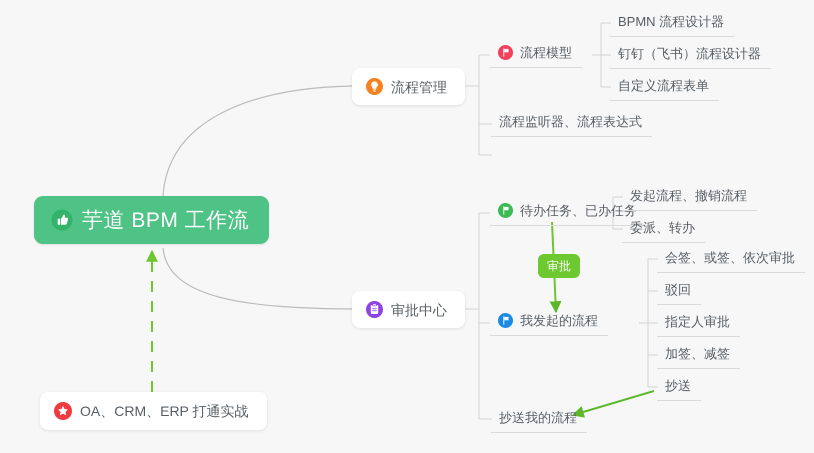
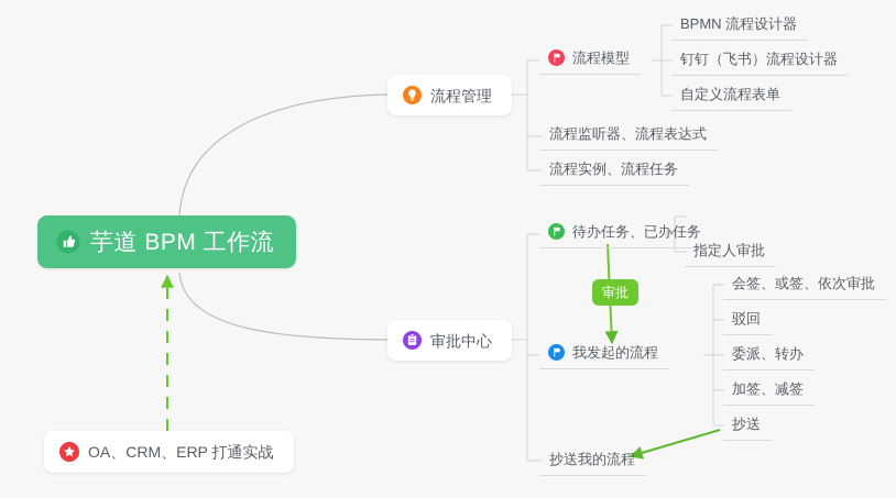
  芋道 BPM 工作流
  流程管理
  流程模型
  BPMN 流程设计器
  钉钉（飞书）流程设计器
  自定义流程表单
  流程监听器、流程表达式
+ 流程实例、流程任务
  审批中心
  待办任务、已办任务
- 发起流程、撤销流程
- 委派、转办
+ 指定人审批
  审批
  我发起的流程
  会签、或签、依次审批
  驳回
- 指定人审批
+ 委派、转办
  加签、减签
  抄送
  抄送我的流程
  OA、CRM、ERP 打通实战
